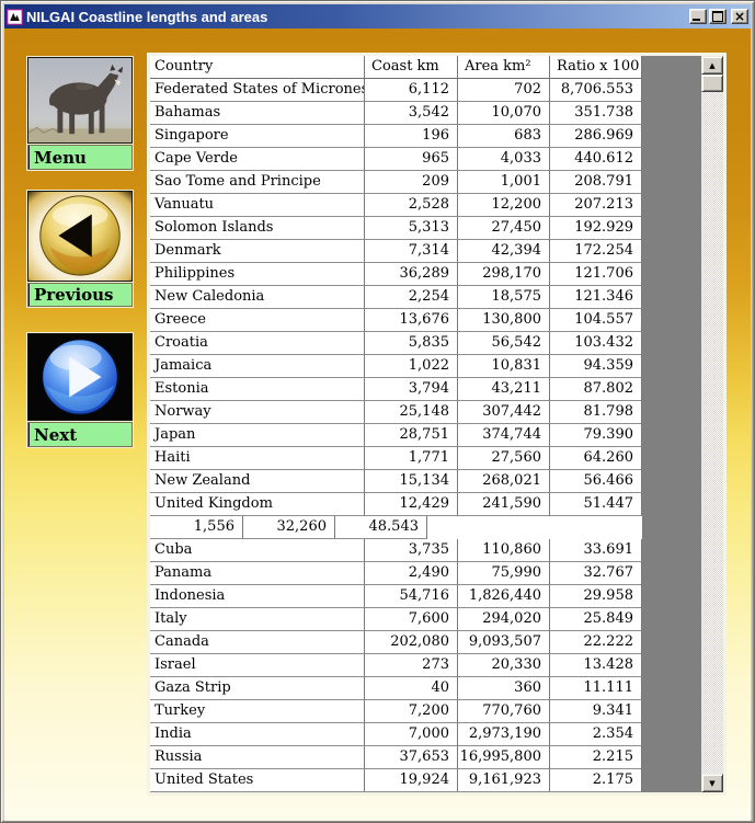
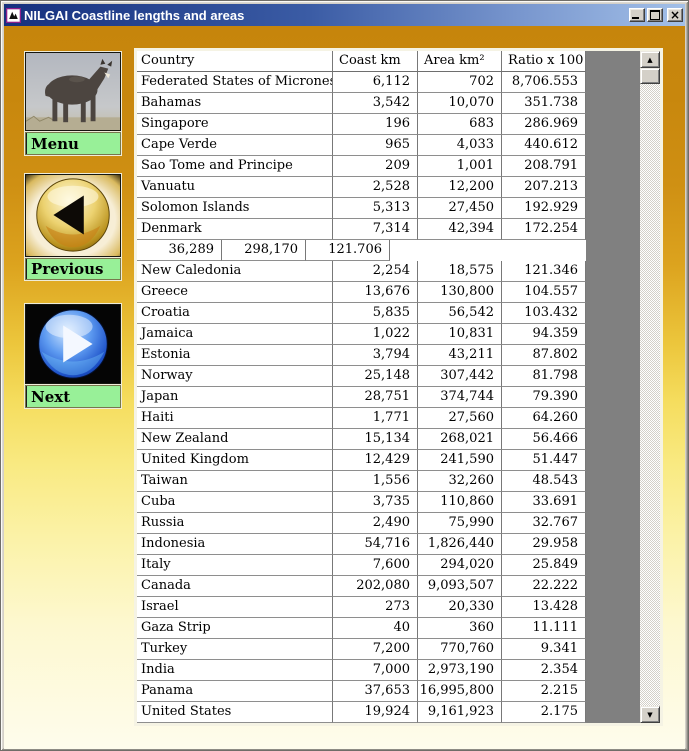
  NILGAI Coastline lengths and areas
  ×
  Menu
  Previous
  Next
  Country
  Coast km
  Area km²
  Ratio x 100
  Federated States of Micrones
  6,112
  702
  8,706.553
  Bahamas
  3,542
  10,070
  351.738
  Singapore
  196
  683
  286.969
  Cape Verde
  965
  4,033
  440.612
  Sao Tome and Principe
  209
  1,001
  208.791
  Vanuatu
  2,528
  12,200
  207.213
  Solomon Islands
  5,313
  27,450
  192.929
  Denmark
  7,314
  42,394
  172.254
- Philippines
  36,289
  298,170
  121.706
  New Caledonia
  2,254
  18,575
  121.346
  Greece
  13,676
  130,800
  104.557
  Croatia
  5,835
  56,542
  103.432
  Jamaica
  1,022
  10,831
  94.359
  Estonia
  3,794
  43,211
  87.802
  Norway
  25,148
  307,442
  81.798
  Japan
  28,751
  374,744
  79.390
  Haiti
  1,771
  27,560
  64.260
  New Zealand
  15,134
  268,021
  56.466
  United Kingdom
  12,429
  241,590
  51.447
+ Taiwan
  1,556
  32,260
  48.543
  Cuba
  3,735
  110,860
  33.691
- Panama
+ Russia
  2,490
  75,990
  32.767
  Indonesia
  54,716
  1,826,440
  29.958
  Italy
  7,600
  294,020
  25.849
  Canada
  202,080
  9,093,507
  22.222
  Israel
  273
  20,330
  13.428
  Gaza Strip
  40
  360
  11.111
  Turkey
  7,200
  770,760
  9.341
  India
  7,000
  2,973,190
  2.354
- Russia
+ Panama
  37,653
  16,995,800
  2.215
  United States
  19,924
  9,161,923
  2.175
  ▲
  ▼
